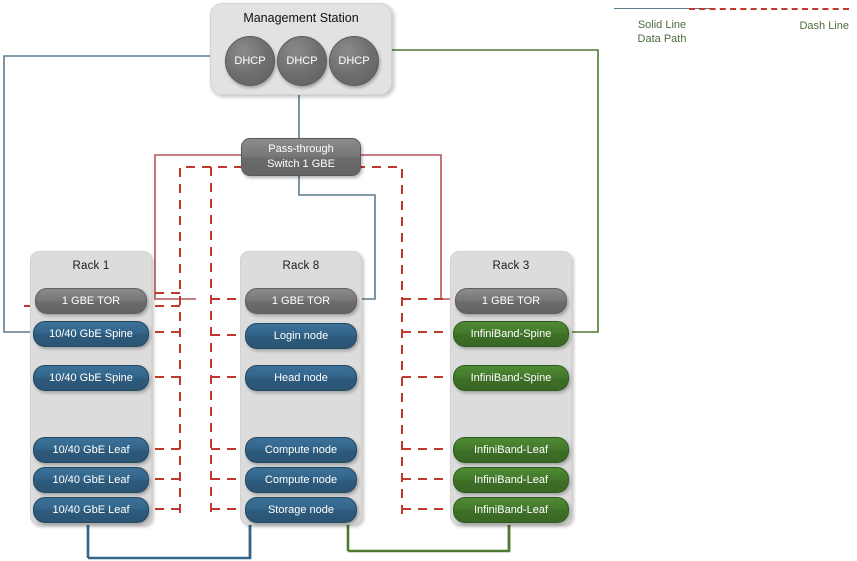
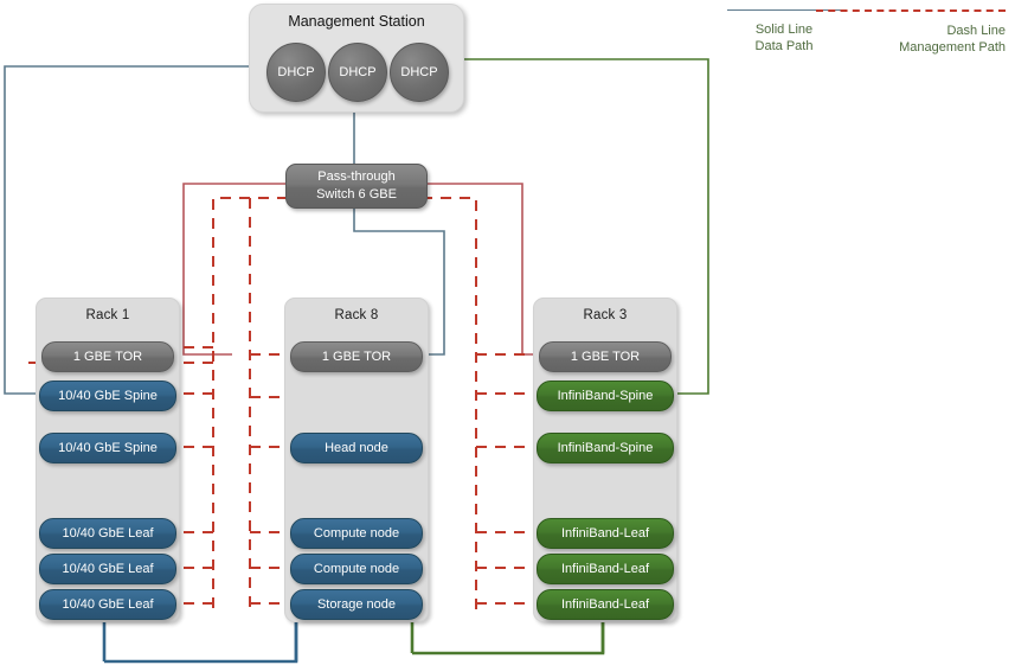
  Management Station
  DHCP
  DHCP
  DHCP
  Pass-through
- Switch 1 GBE
+ Switch 6 GBE
  Rack 1
  1 GBE TOR
  10/40 GbE Spine
  10/40 GbE Spine
  10/40 GbE Leaf
  10/40 GbE Leaf
  10/40 GbE Leaf
  Rack 8
  1 GBE TOR
- Login node
  Head node
  Compute node
  Compute node
  Storage node
  Rack 3
  1 GBE TOR
  InfiniBand-Spine
  InfiniBand-Spine
  InfiniBand-Leaf
  InfiniBand-Leaf
  InfiniBand-Leaf
  Solid Line
  Data Path
  Dash Line
+ Management Path
